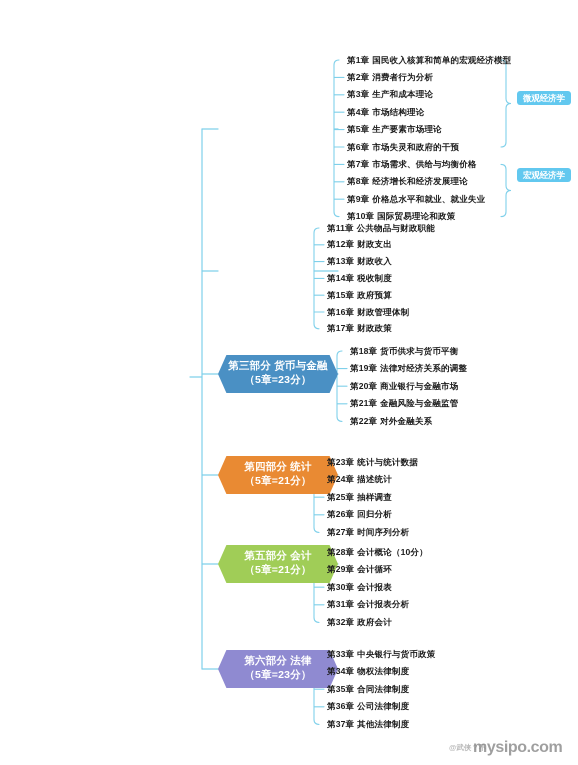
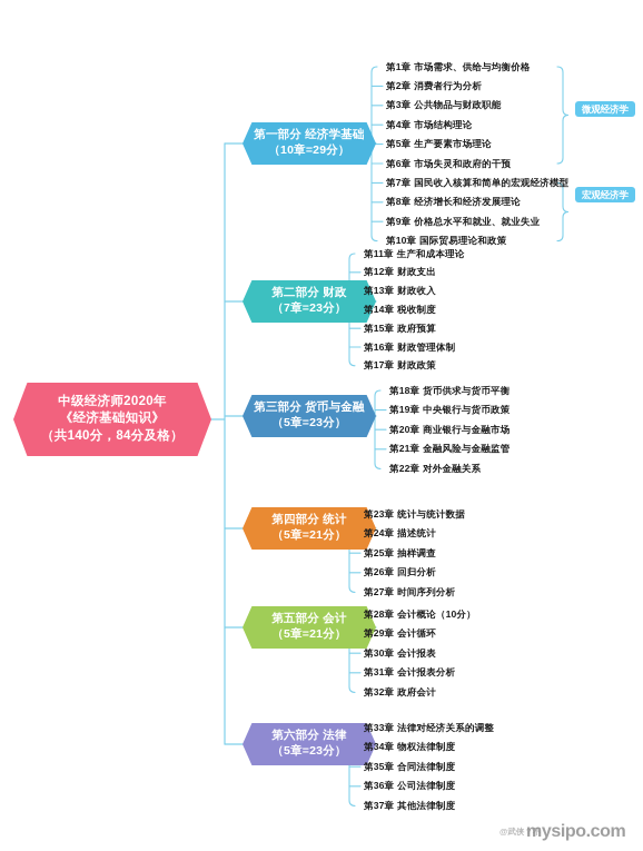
+ 中级经济师2020年
+ 《经济基础知识》
+ （共140分，84分及格）
+ 第一部分 经济学基础
+ （10章=29分）
- 第1章 国民收入核算和简单的宏观经济模型
+ 第1章 市场需求、供给与均衡价格
  第2章 消费者行为分析
- 第3章 生产和成本理论
+ 第3章 公共物品与财政职能
  第4章 市场结构理论
  第5章 生产要素市场理论
  第6章 市场失灵和政府的干预
- 第7章 市场需求、供给与均衡价格
+ 第7章 国民收入核算和简单的宏观经济模型
  第8章 经济增长和经济发展理论
  第9章 价格总水平和就业、就业失业
  第10章 国际贸易理论和政策
+ 第二部分 财政
+ （7章=23分）
- 第11章 公共物品与财政职能
+ 第11章 生产和成本理论
  第12章 财政支出
  第13章 财政收入
  第14章 税收制度
  第15章 政府预算
  第16章 财政管理体制
  第17章 财政政策
  第三部分 货币与金融
  （5章=23分）
  第18章 货币供求与货币平衡
- 第19章 法律对经济关系的调整
+ 第19章 中央银行与货币政策
  第20章 商业银行与金融市场
  第21章 金融风险与金融监管
  第22章 对外金融关系
  第四部分 统计
  （5章=21分）
  第23章 统计与统计数据
  第24章 描述统计
  第25章 抽样调查
  第26章 回归分析
  第27章 时间序列分析
  第五部分 会计
  （5章=21分）
  第28章 会计概论（10分）
  第29章 会计循环
  第30章 会计报表
  第31章 会计报表分析
  第32章 政府会计
  第六部分 法律
  （5章=23分）
- 第33章 中央银行与货币政策
+ 第33章 法律对经济关系的调整
  第34章 物权法律制度
  第35章 合同法律制度
  第36章 公司法律制度
  第37章 其他法律制度
  微观经济学
  宏观经济学
  @武侠？不
  mysipo.com
